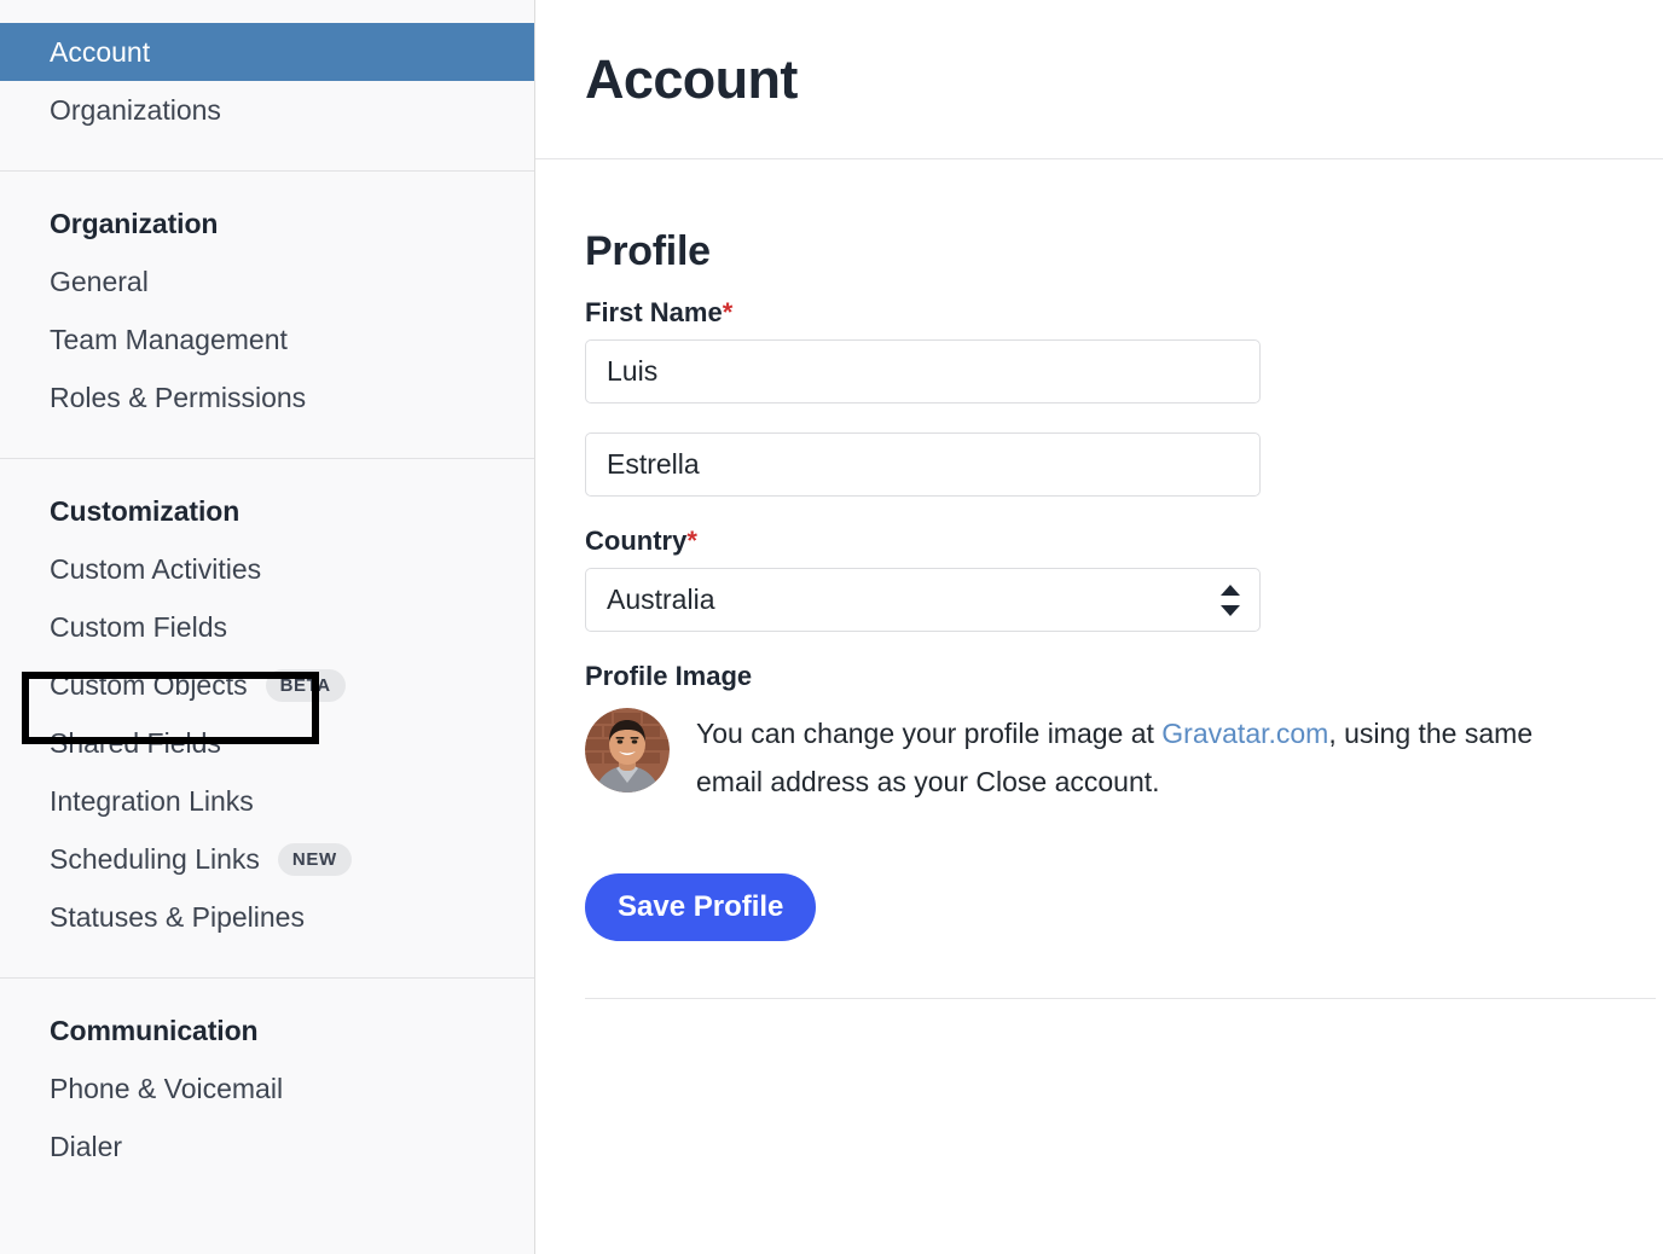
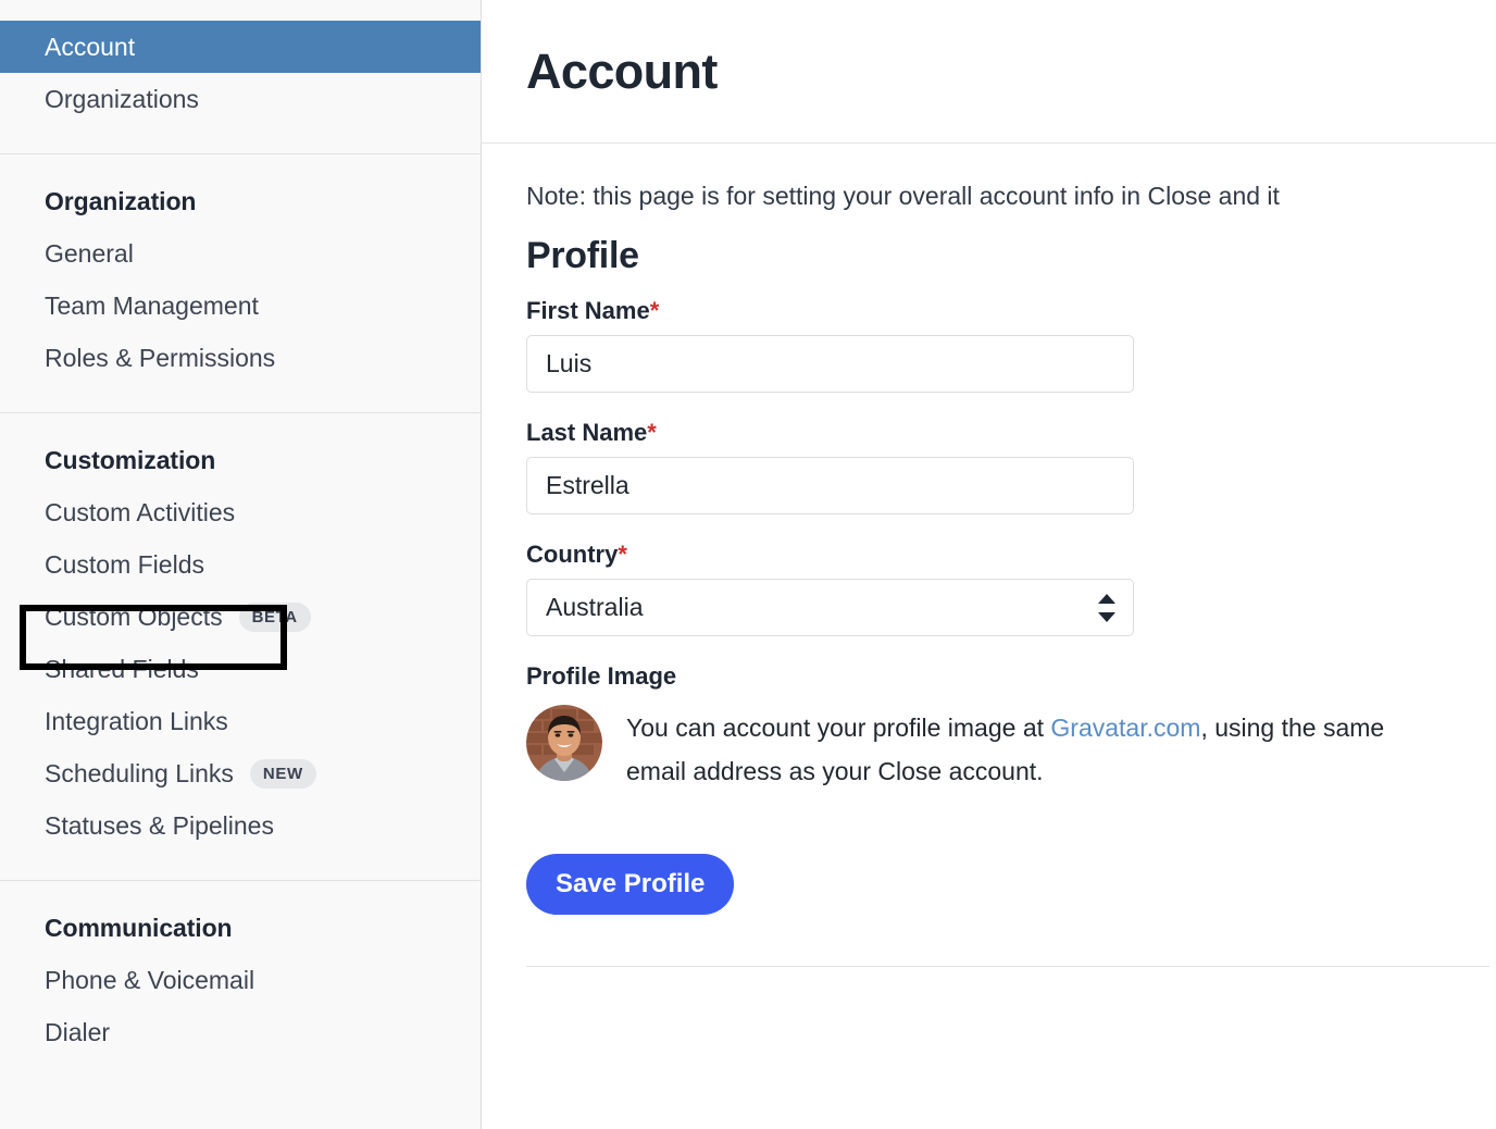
  Account
  Organizations
  Organization
  General
  Team Management
  Roles & Permissions
  Customization
  Custom Activities
  Custom Fields
  Custom Objects
  BETA
  Shared Fields
  Integration Links
  Scheduling Links
  NEW
  Statuses & Pipelines
  Communication
  Phone & Voicemail
  Dialer
  Account
+ Note: this page is for setting your overall account info in Close and it
  Profile
  First Name*
  Luis
+ Last Name*
  Estrella
  Country*
  Australia
  Profile Image
- You can change your profile image at Gravatar.com, using the same email address as your Close account.
+ You can account your profile image at Gravatar.com, using the same email address as your Close account.
  Save Profile
